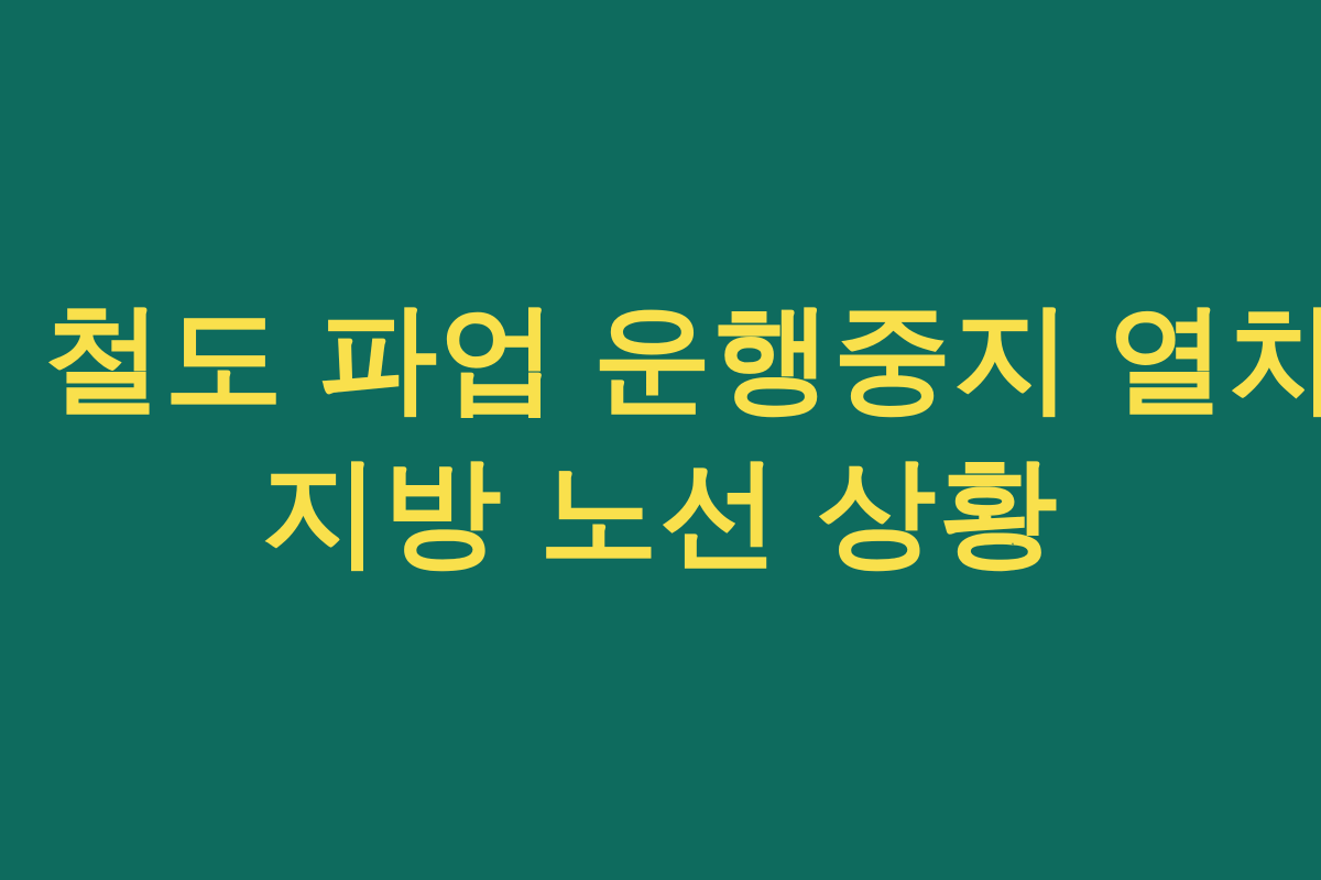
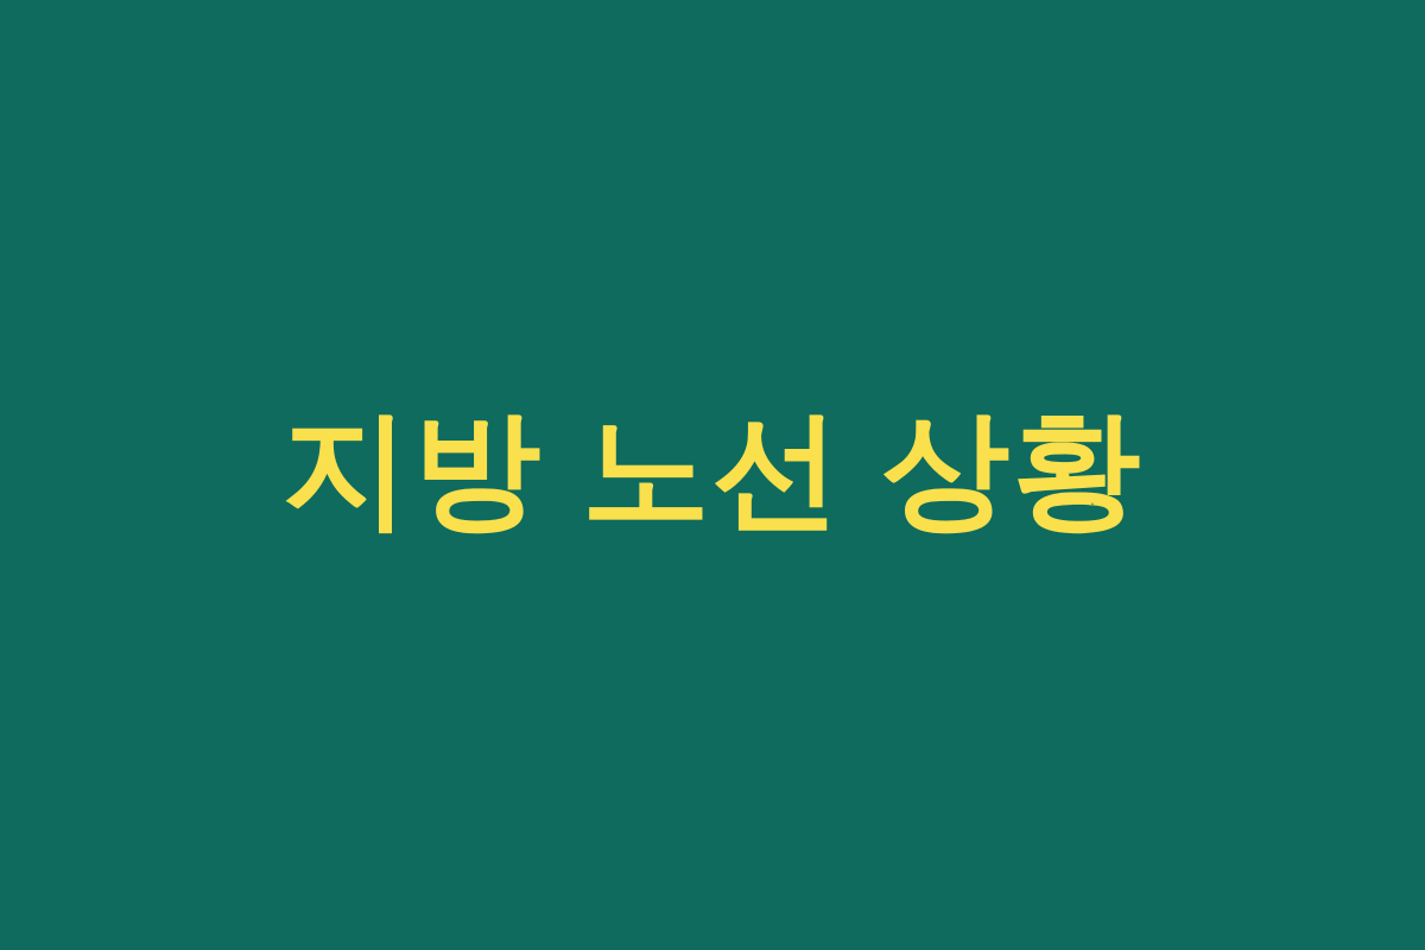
- 철도 파업 운행중지 열차
  지방 노선 상황
